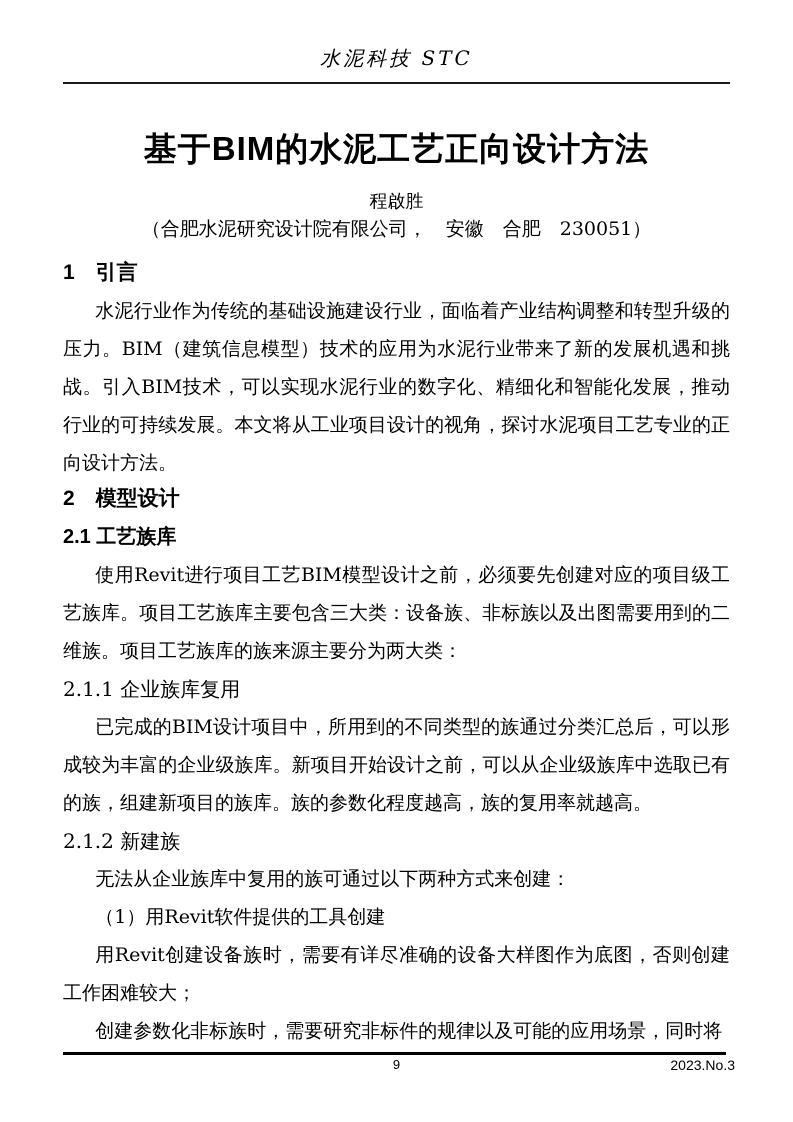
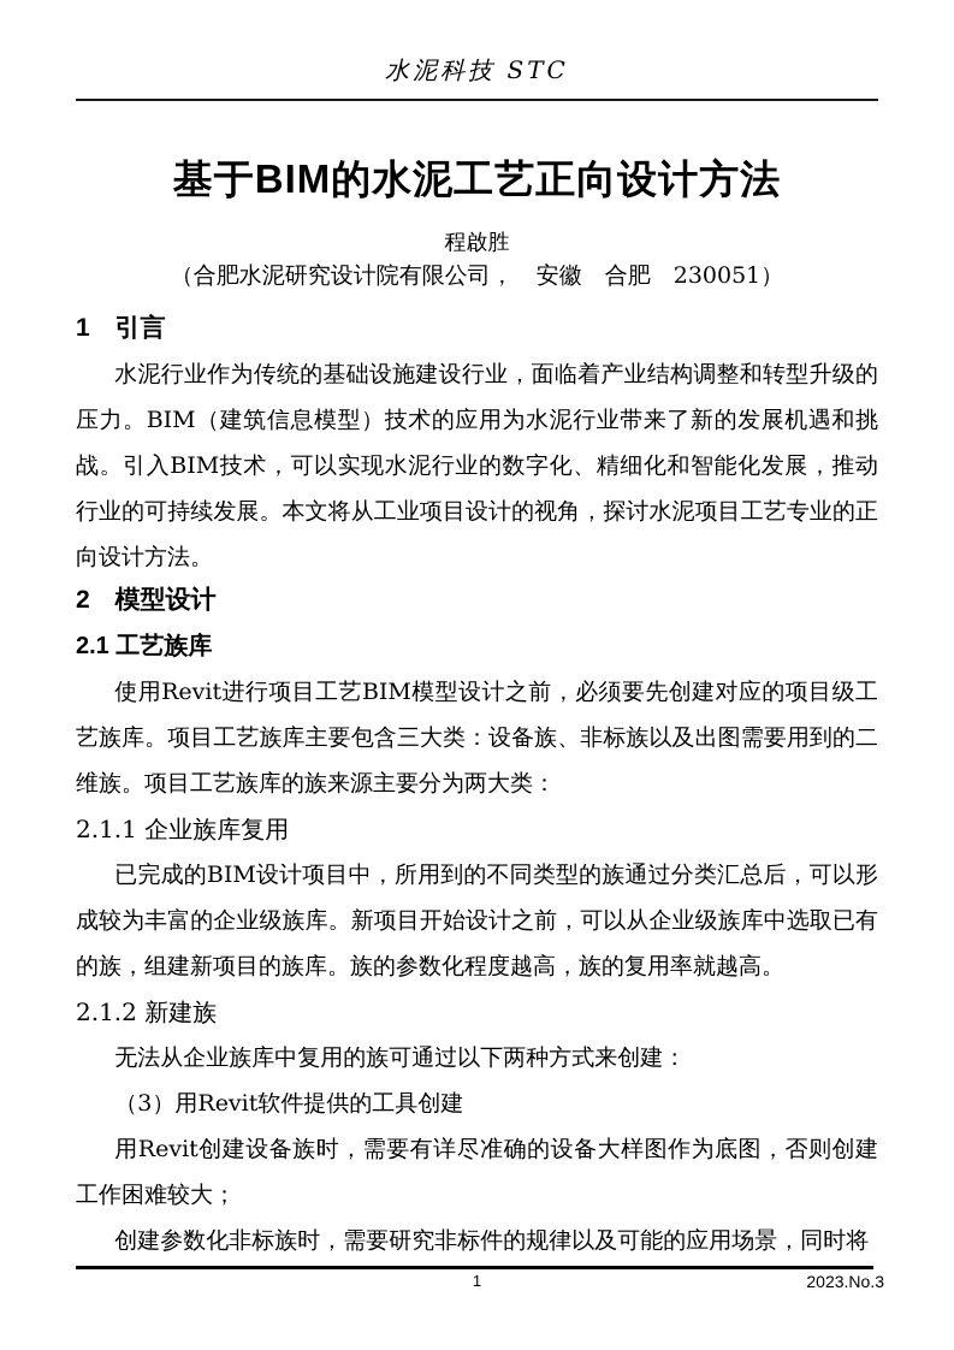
  水泥科技 STC
  基于BIM的水泥工艺正向设计方法
  程啟胜
  （合肥水泥研究设计院有限公司， 安徽 合肥 230051）
  1 引言
  水泥行业作为传统的基础设施建设行业，面临着产业结构调整和转型升级的压力。BIM（建筑信息模型）技术的应用为水泥行业带来了新的发展机遇和挑战。引入BIM技术，可以实现水泥行业的数字化、精细化和智能化发展，推动行业的可持续发展。本文将从工业项目设计的视角，探讨水泥项目工艺专业的正向设计方法。
  2 模型设计
  2.1 工艺族库
  使用Revit进行项目工艺BIM模型设计之前，必须要先创建对应的项目级工艺族库。项目工艺族库主要包含三大类：设备族、非标族以及出图需要用到的二维族。项目工艺族库的族来源主要分为两大类：
  2.1.1 企业族库复用
  已完成的BIM设计项目中，所用到的不同类型的族通过分类汇总后，可以形成较为丰富的企业级族库。新项目开始设计之前，可以从企业级族库中选取已有的族，组建新项目的族库。族的参数化程度越高，族的复用率就越高。
  2.1.2 新建族
  无法从企业族库中复用的族可通过以下两种方式来创建：
- （1）用Revit软件提供的工具创建
+ （3）用Revit软件提供的工具创建
  用Revit创建设备族时，需要有详尽准确的设备大样图作为底图，否则创建工作困难较大；
  创建参数化非标族时，需要研究非标件的规律以及可能的应用场景，同时将
- 9
+ 1
  2023.No.3
